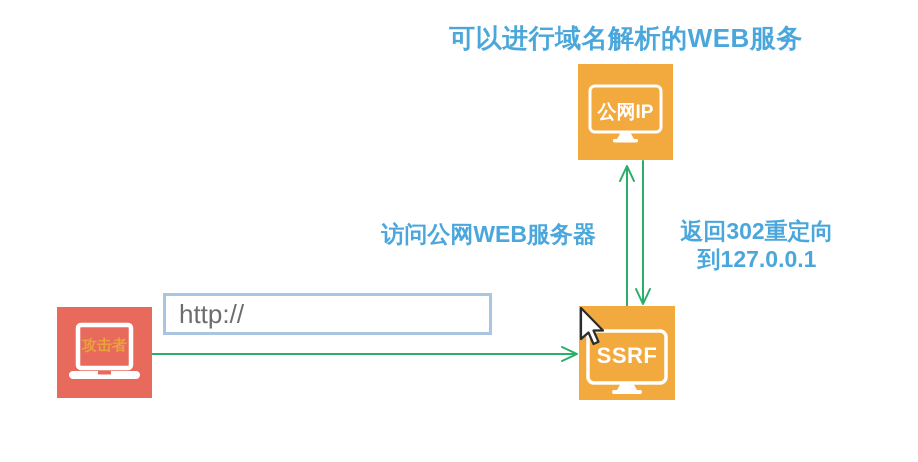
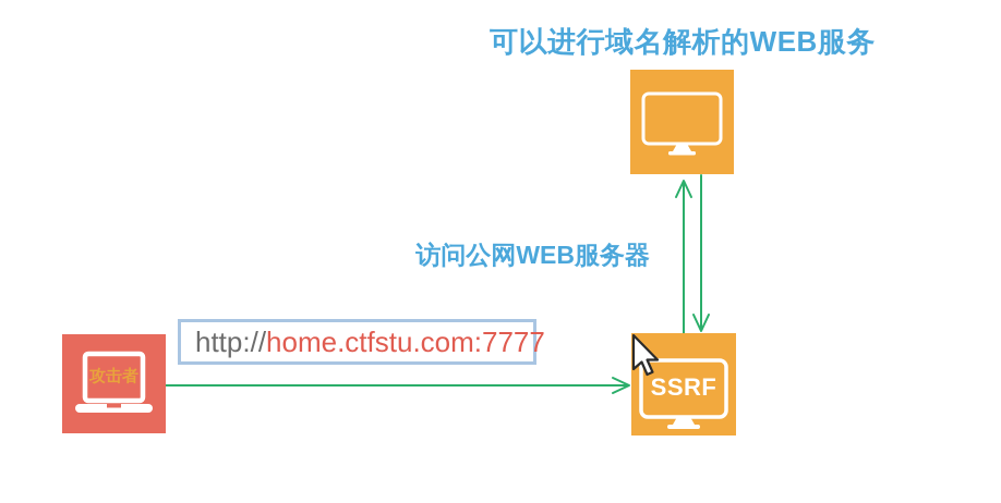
  可以进行域名解析的WEB服务
  访问公网WEB服务器
- 返回302重定向
- 到127.0.0.1
- 公网IP
  SSRF
  攻击者
  http://
+ home.ctfstu.com:7777
